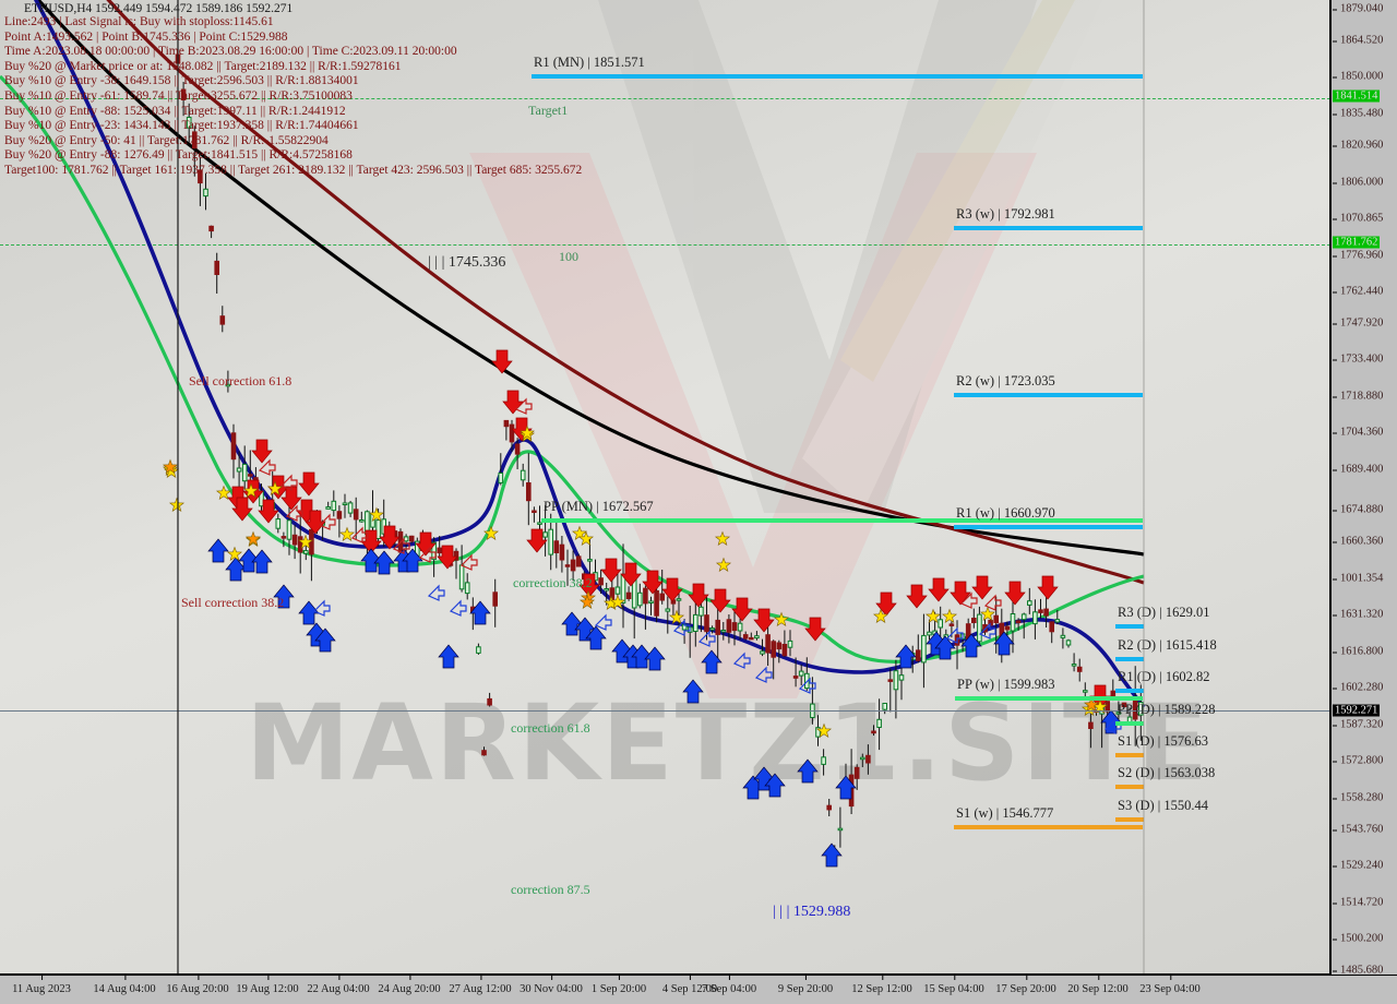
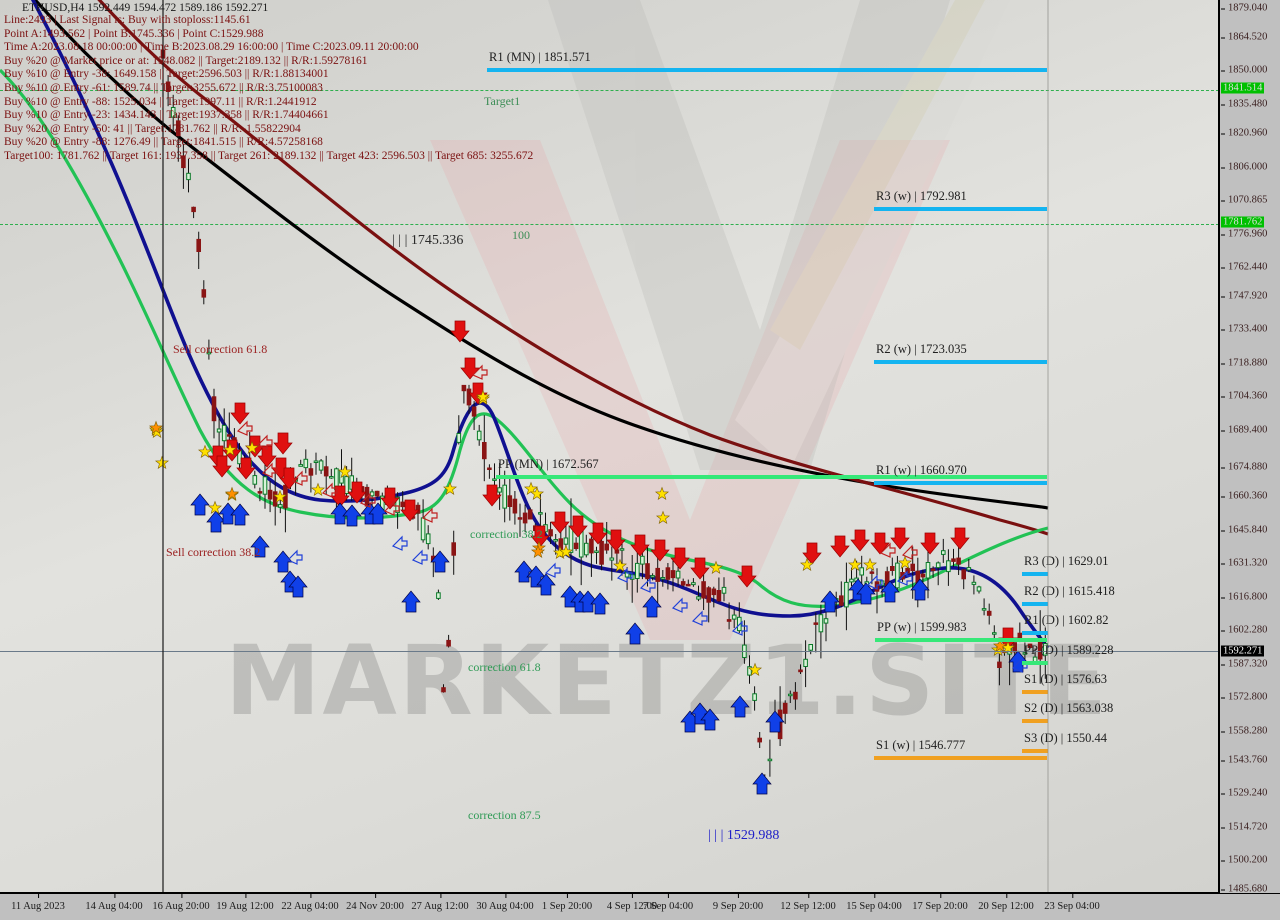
  MARKETZ1.SITE
  Target1
  100
  R1 (MN) | 1851.571
  R3 (w) | 1792.981
  R2 (w) | 1723.035
  PP (MN) | 1672.567
  R1 (w) | 1660.970
  R3 (D) | 1629.01
  R2 (D) | 1615.418
  R1 (D) | 1602.82
  PP (D) | 1589.228
  PP (w) | 1599.983
  S1 (D) | 1576.63
  S2 (D) | 1563.038
  S3 (D) | 1550.44
  S1 (w) | 1546.777
  | | | 1745.336
  Sell correction 61.8
  Sell correction 38.2
  correction 38.2
  correction 61.8
  correction 87.5
  | | | 1529.988
  ETHUSD,H4 1592.449 1594.472 1589.186 1592.271
  Line:2493 | Last Signal is: Buy with stoploss:1145.61
  Point A:1493.562 | Point B:1745.336 | Point C:1529.988
  Time A:2023.08.18 00:00:00 | Time B:2023.08.29 16:00:00 | Time C:2023.09.11 20:00:00
  Buy %20 @ Market price or at: 1548.082 || Target:2189.132 || R/R:1.59278161
  Buy %10 @ Entry -38: 1649.158 || Target:2596.503 || R/R:1.88134001
  Buy %10 @ Entry -61: 1589.74 || Target:3255.672 || R/R:3.75100083
  Buy %10 @ Entry -88: 1525.034 || Target:1997.11 || R/R:1.2441912
  Buy %10 @ Entry -23: 1434.143 || Target:1937.358 || R/R:1.74404661
  Buy %20 @ Entry -50: 41 || Target:1781.762 || R/R:-1.55822904
  Buy %20 @ Entry -88: 1276.49 || Target:1841.515 || R/R:4.57258168
  Target100: 1781.762 || Target 161: 1937.358 || Target 261: 2189.132 || Target 423: 2596.503 || Target 685: 3255.672
  1879.040
  1864.520
  1850.000
  1835.480
  1820.960
  1806.000
  1070.865
  1776.960
  1762.440
  1747.920
  1733.400
  1718.880
  1704.360
  1689.400
  1674.880
  1660.360
- 1001.354
+ 1645.840
  1631.320
  1616.800
  1602.280
  1587.320
  1572.800
  1558.280
  1543.760
  1529.240
  1514.720
  1500.200
  1485.680
  1841.514
  1781.762
  1592.271
  11 Aug 2023
  14 Aug 04:00
  16 Aug 20:00
  19 Aug 12:00
  22 Aug 04:00
- 24 Aug 20:00
+ 24 Nov 20:00
  27 Aug 12:00
- 30 Nov 04:00
+ 30 Aug 04:00
  1 Sep 20:00
  7 Sep 04:00
  9 Sep 20:00
  12 Sep 12:00
  15 Sep 04:00
  17 Sep 20:00
  20 Sep 12:00
  23 Sep 04:00
